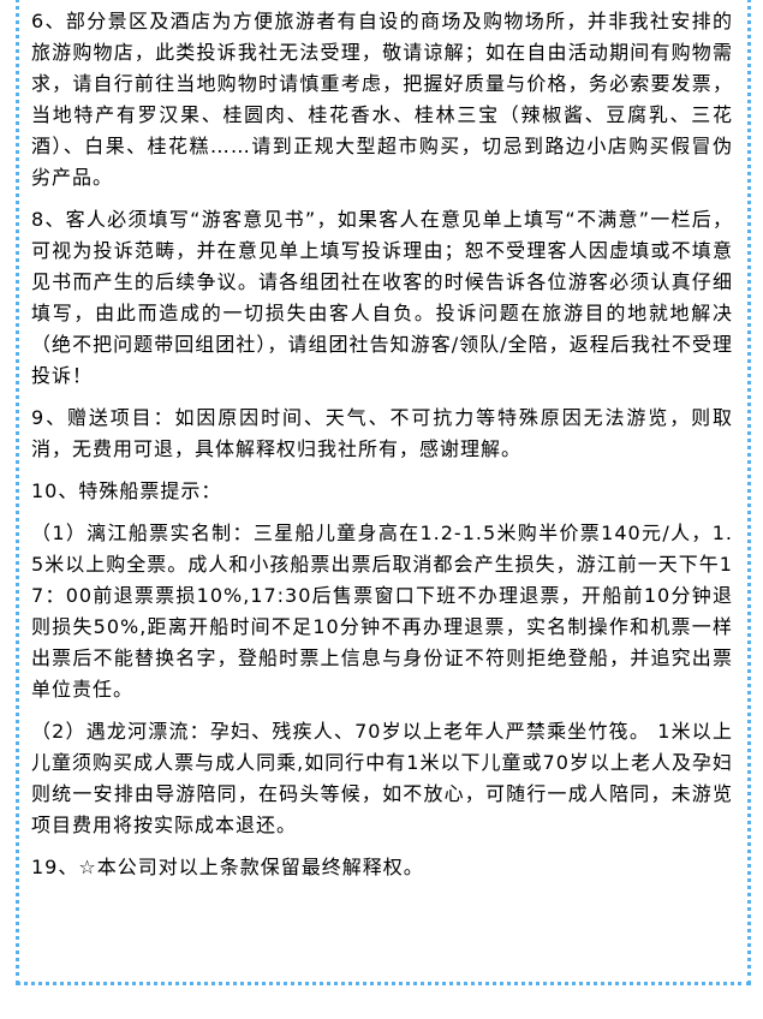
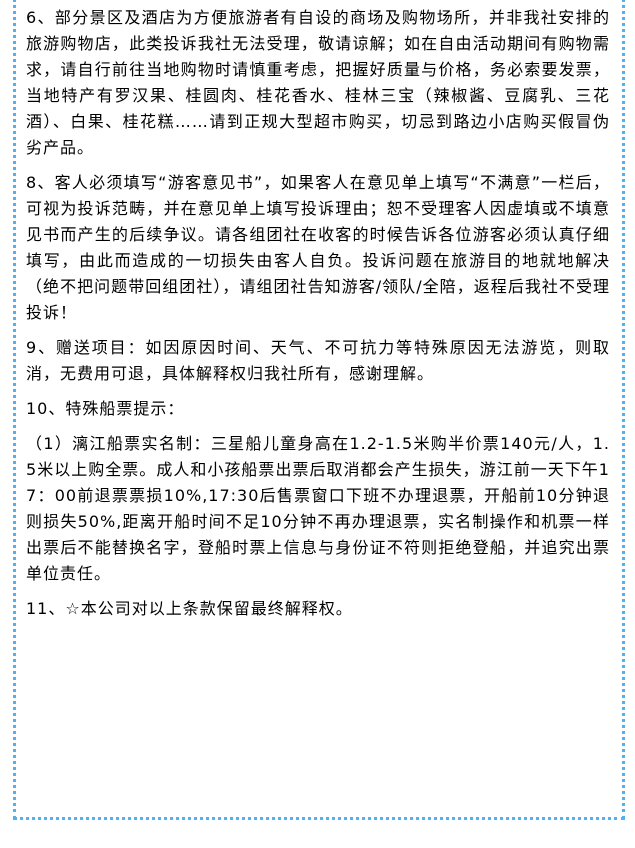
  6、部分景区及酒店为方便旅游者有自设的商场及购物场所，并非我社安排的旅游购物店，此类投诉我社无法受理，敬请谅解；如在自由活动期间有购物需求，请自行前往当地购物时请慎重考虑，把握好质量与价格，务必索要发票，当地特产有罗汉果、桂圆肉、桂花香水、桂林三宝（辣椒酱、豆腐乳、三花酒）、白果、桂花糕……请到正规大型超市购买，切忌到路边小店购买假冒伪劣产品。
  8、客人必须填写“游客意见书”，如果客人在意见单上填写“不满意”一栏后，可视为投诉范畴，并在意见单上填写投诉理由；恕不受理客人因虚填或不填意见书而产生的后续争议。请各组团社在收客的时候告诉各位游客必须认真仔细填写，由此而造成的一切损失由客人自负。投诉问题在旅游目的地就地解决（绝不把问题带回组团社），请组团社告知游客/领队/全陪，返程后我社不受理投诉！
  9、赠送项目：如因原因时间、天气、不可抗力等特殊原因无法游览，则取消，无费用可退，具体解释权归我社所有，感谢理解。
  10、特殊船票提示：
  （1）漓江船票实名制：三星船儿童身高在1.2-1.5米购半价票140元/人，1.5米以上购全票。成人和小孩船票出票后取消都会产生损失，游江前一天下午17：00前退票票损10%,17:30后售票窗口下班不办理退票，开船前10分钟退则损失50%,距离开船时间不足10分钟不再办理退票，实名制操作和机票一样出票后不能替换名字，登船时票上信息与身份证不符则拒绝登船，并追究出票单位责任。
- （2）遇龙河漂流：孕妇、残疾人、70岁以上老年人严禁乘坐竹筏。 1米以上儿童须购买成人票与成人同乘,如同行中有1米以下儿童或70岁以上老人及孕妇则统一安排由导游陪同，在码头等候，如不放心，可随行一成人陪同，未游览项目费用将按实际成本退还。
- 19、☆本公司对以上条款保留最终解释权。
+ 11、☆本公司对以上条款保留最终解释权。
